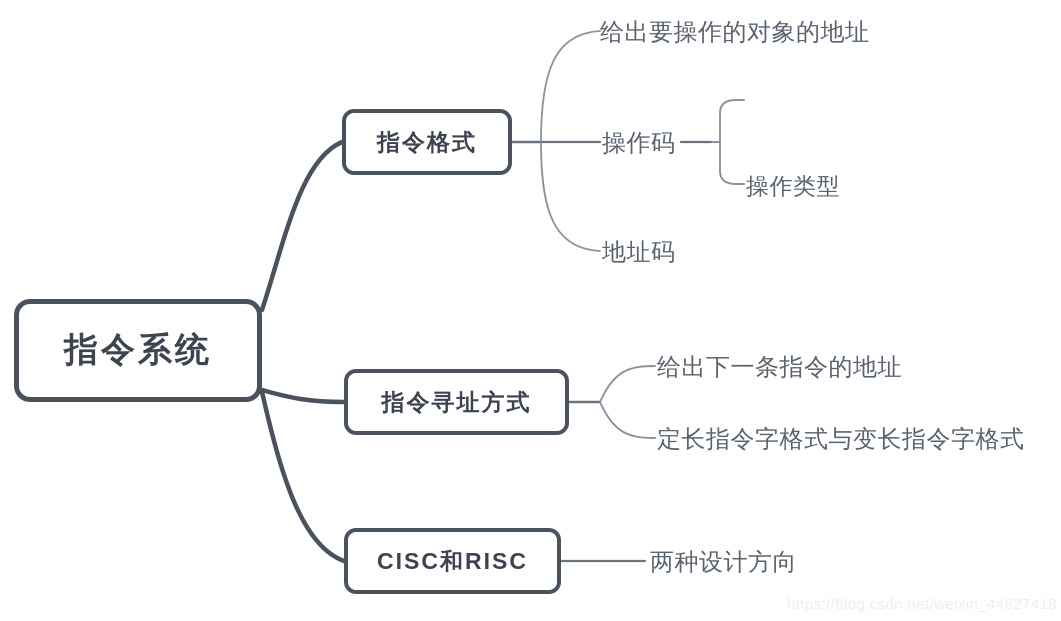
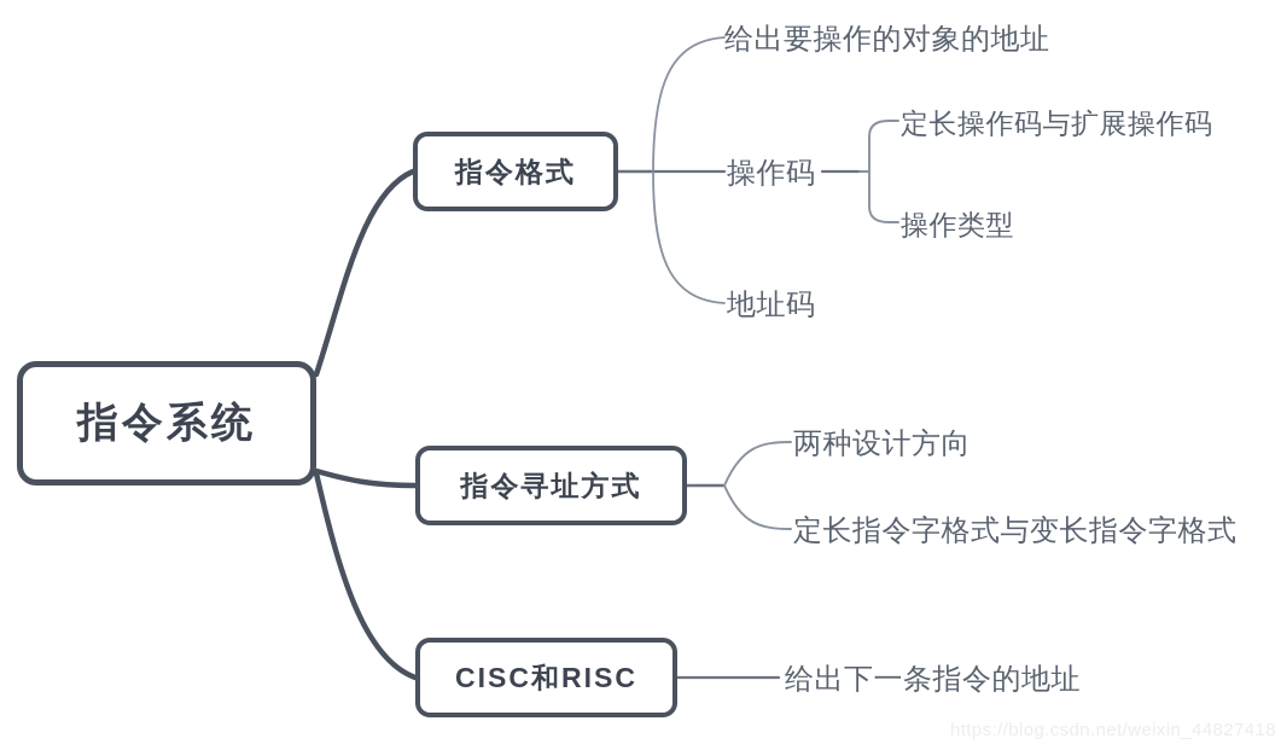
  指令系统
  指令格式
  指令寻址方式
  CISC和RISC
  给出要操作的对象的地址
  操作码
+ 定长操作码与扩展操作码
  操作类型
  地址码
- 给出下一条指令的地址
+ 两种设计方向
  定长指令字格式与变长指令字格式
- 两种设计方向
+ 给出下一条指令的地址
